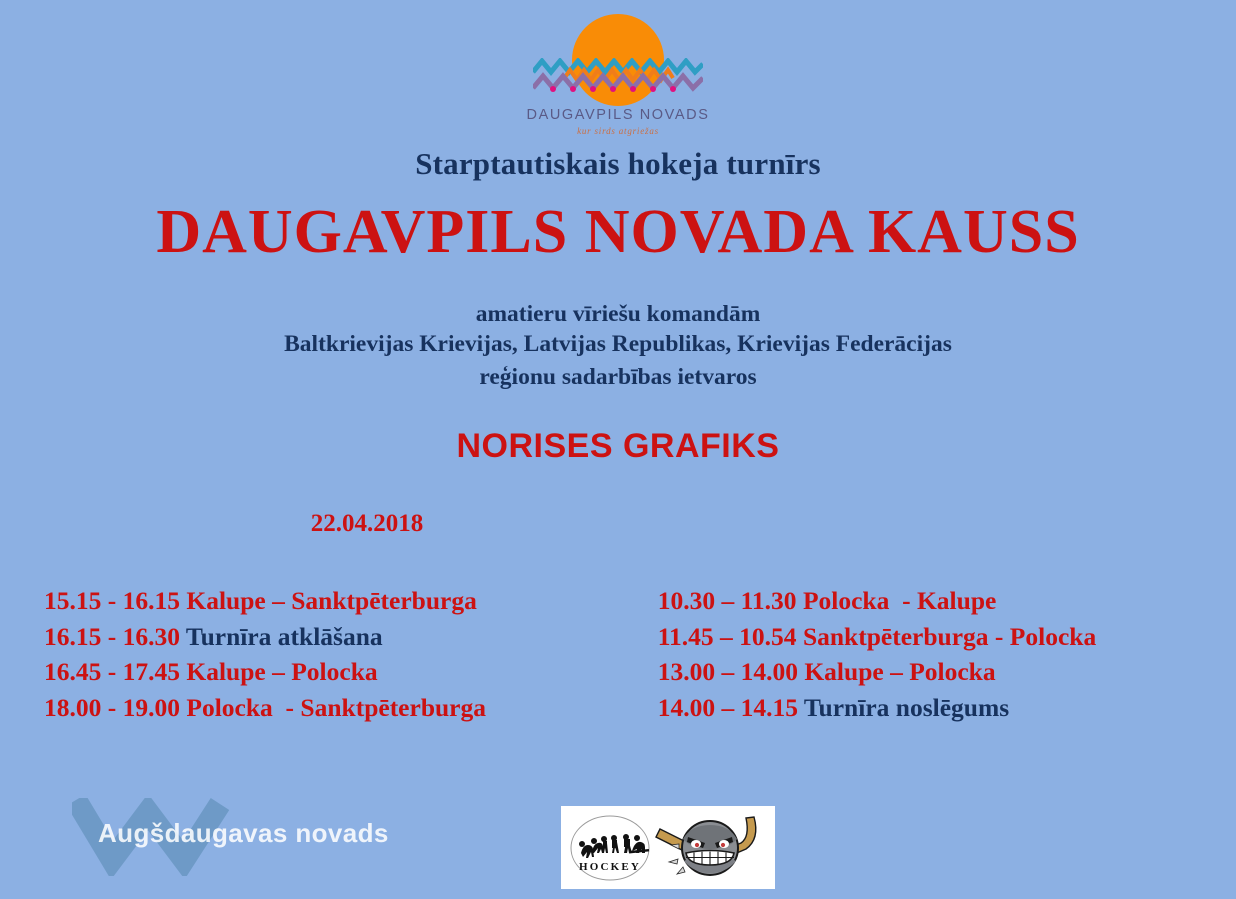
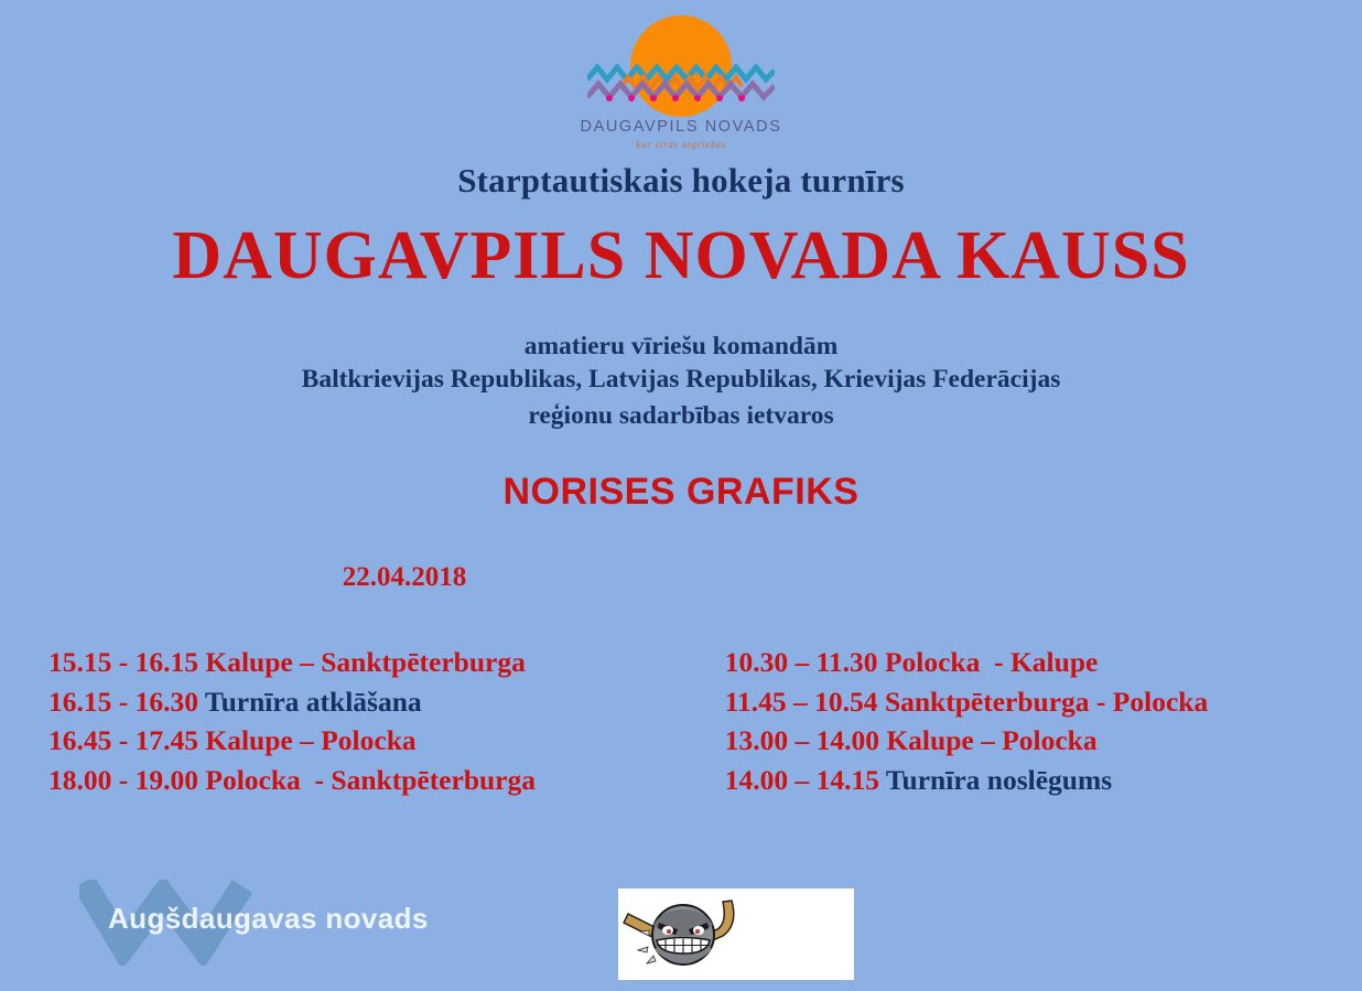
  DAUGAVPILS NOVADS
  kur sirds atgriežas
  Starptautiskais hokeja turnīrs
  DAUGAVPILS NOVADA KAUSS
  amatieru vīriešu komandām
- Baltkrievijas Krievijas, Latvijas Republikas, Krievijas Federācijas
+ Baltkrievijas Republikas, Latvijas Republikas, Krievijas Federācijas
  reģionu sadarbības ietvaros
  NORISES GRAFIKS
  22.04.2018
  15.15 - 16.15 Kalupe – Sanktpēterburga
  16.15 - 16.30 Turnīra atklāšana
  16.45 - 17.45 Kalupe – Polocka
  18.00 - 19.00 Polocka - Sanktpēterburga
  10.30 – 11.30 Polocka - Kalupe
  11.45 – 10.54 Sanktpēterburga - Polocka
  13.00 – 14.00 Kalupe – Polocka
  14.00 – 14.15 Turnīra noslēgums
  Augšdaugavas novads
- HOCKEY
